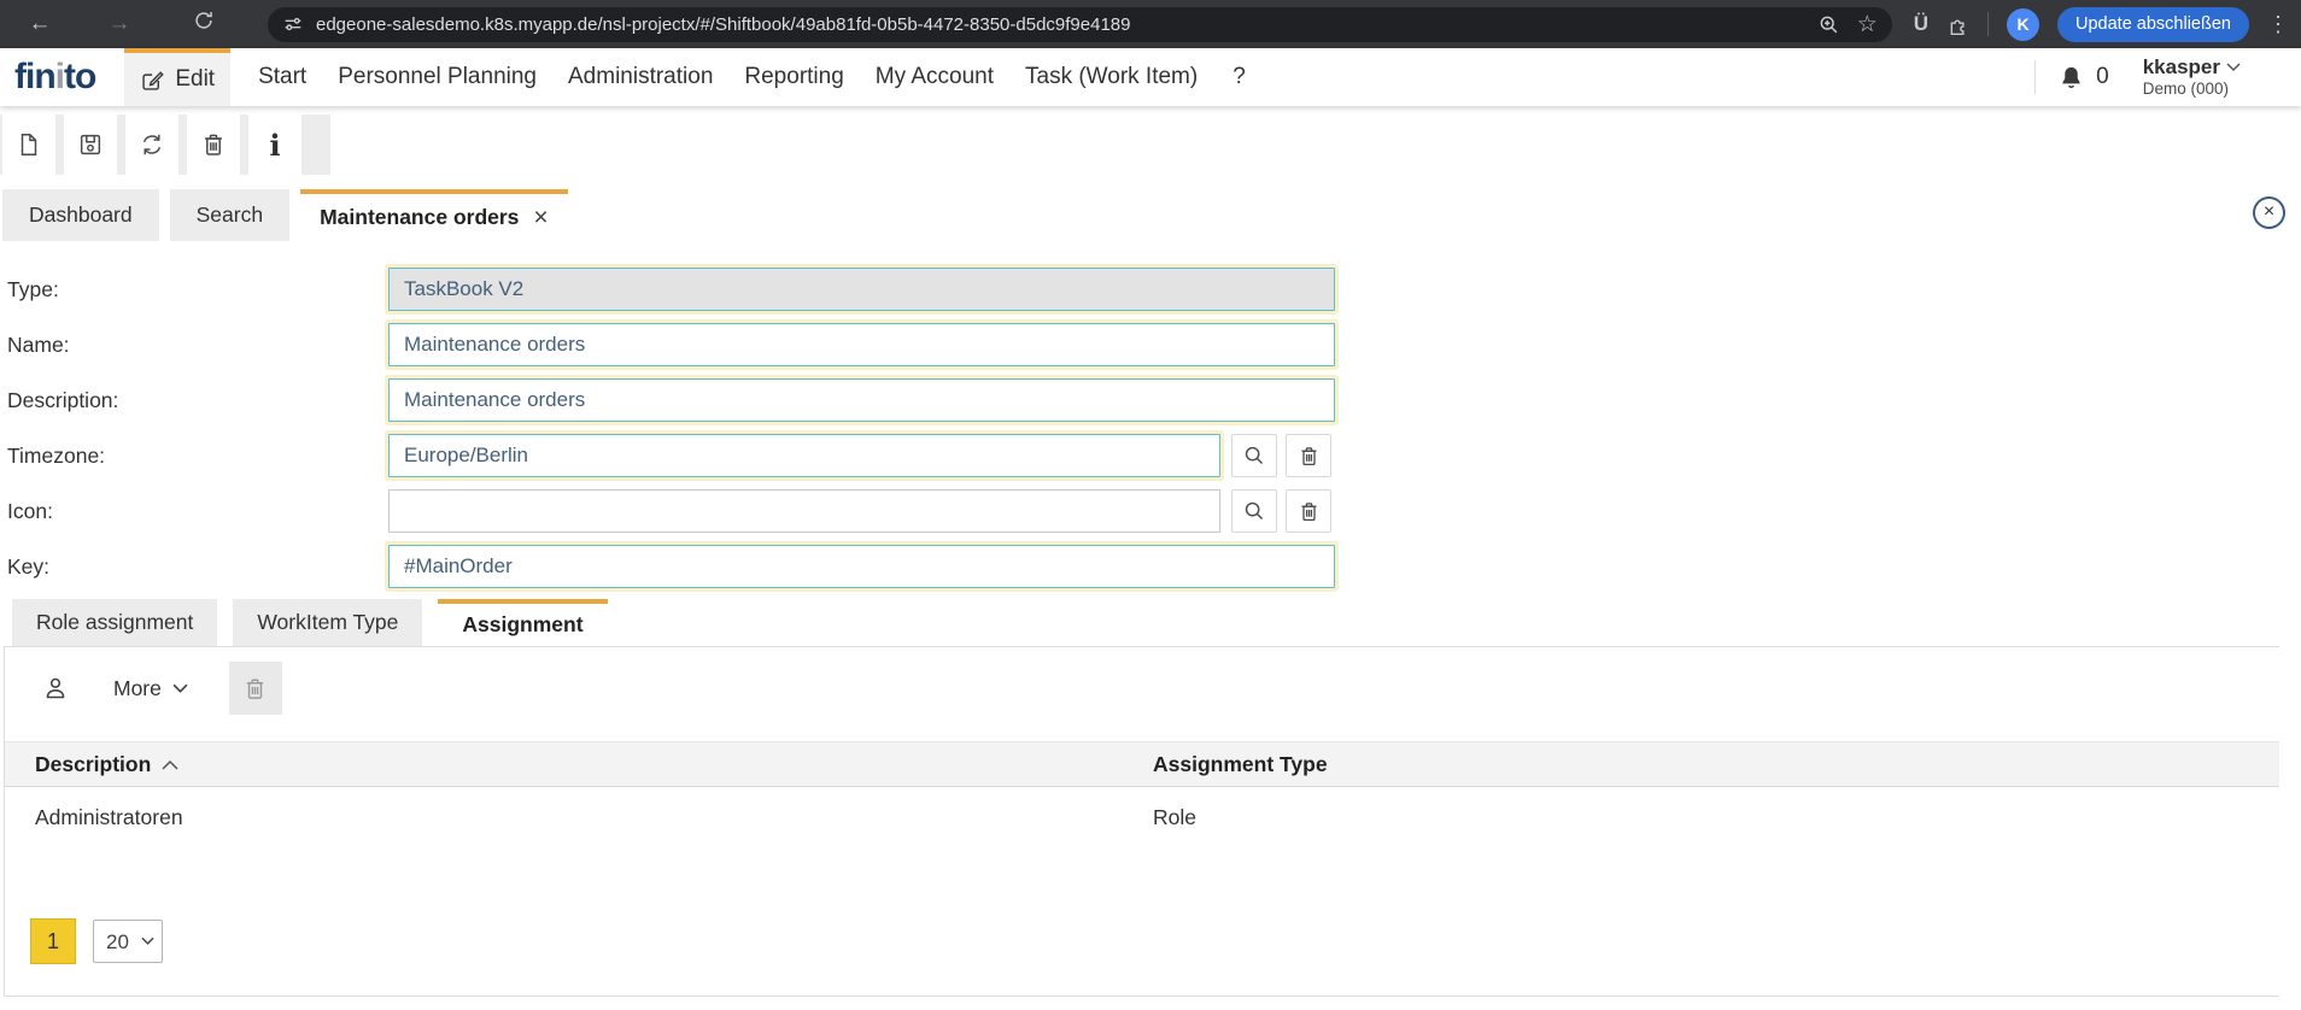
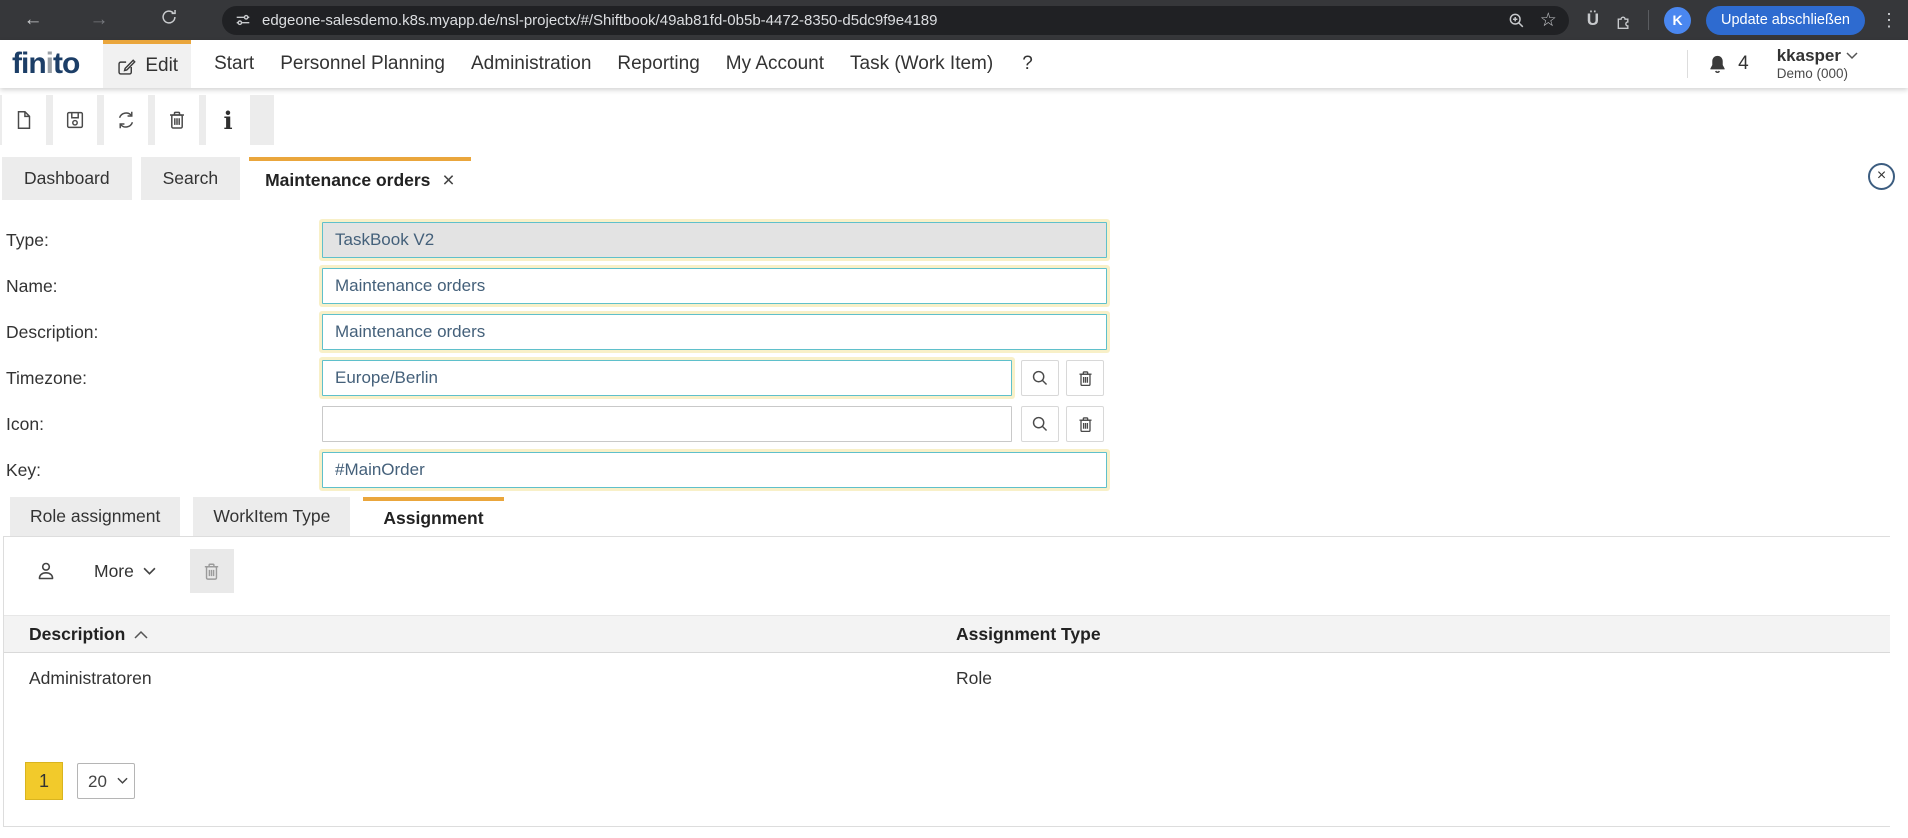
  ←
  →
  edgeone-salesdemo.k8s.myapp.de/nsl-projectx/#/Shiftbook/49ab81fd-0b5b-4472-8350-d5dc9f9e4189
  ☆
  Ü
  K
  Update abschließen
  ⋮
  finito
  Edit
  Start
  Personnel Planning
  Administration
  Reporting
  My Account
  Task (Work Item)
  ?
- 0
+ 4
  kkasper
  Demo (000)
  i
  Dashboard
  Search
  Maintenance orders
  ×
  ×
  Type:
  TaskBook V2
  Name:
  Maintenance orders
  Description:
  Maintenance orders
  Timezone:
  Europe/Berlin
  Icon:
  Key:
  #MainOrder
  Role assignment
  WorkItem Type
  Assignment
  More
  Description
  Assignment Type
  Administratoren
  Role
  1
  20
